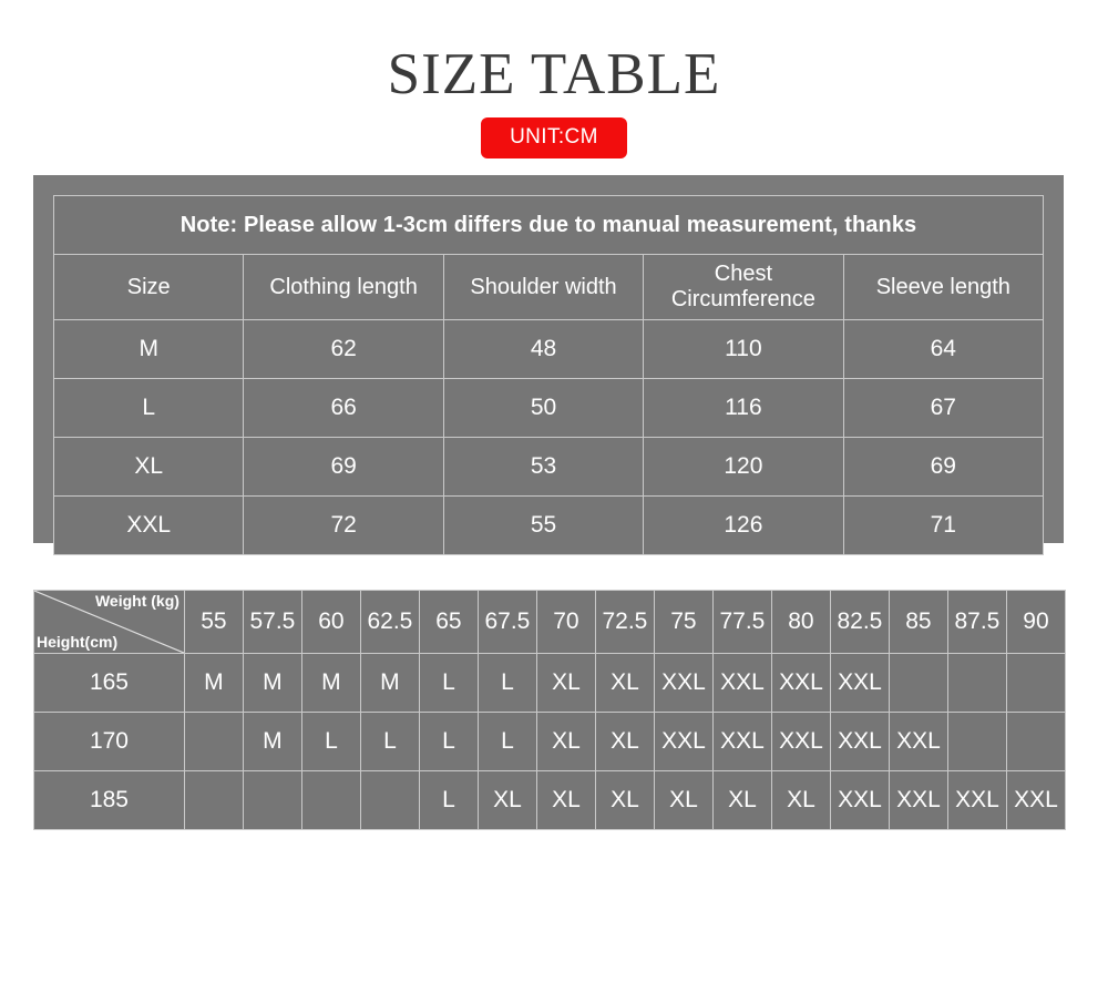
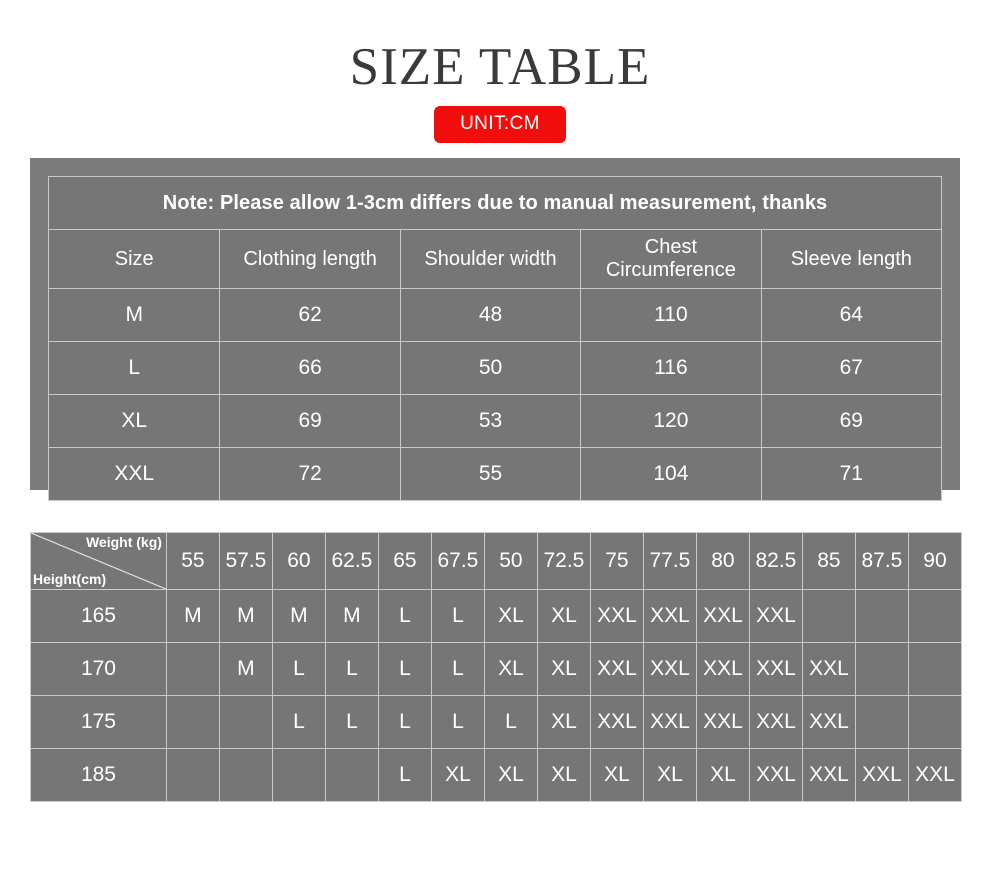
  SIZE TABLE
  UNIT:CM
  Note: Please allow 1-3cm differs due to manual measurement, thanks
  Size	Clothing length	Shoulder width	Chest Circumference	Sleeve length
  M	62	48	110	64
  L	66	50	116	67
  XL	69	53	120	69
- XXL	72	55	126	71
+ XXL	72	55	104	71
- Weight (kg)Height(cm)	55	57.5	60	62.5	65	67.5	70	72.5	75	77.5	80	82.5	85	87.5	90
+ Weight (kg)Height(cm)	55	57.5	60	62.5	65	67.5	50	72.5	75	77.5	80	82.5	85	87.5	90
  165	M	M	M	M	L	L	XL	XL	XXL	XXL	XXL	XXL
  170		M	L	L	L	L	XL	XL	XXL	XXL	XXL	XXL	XXL
+ 175			L	L	L	L	L	XL	XXL	XXL	XXL	XXL	XXL
  185					L	XL	XL	XL	XL	XL	XL	XXL	XXL	XXL	XXL
